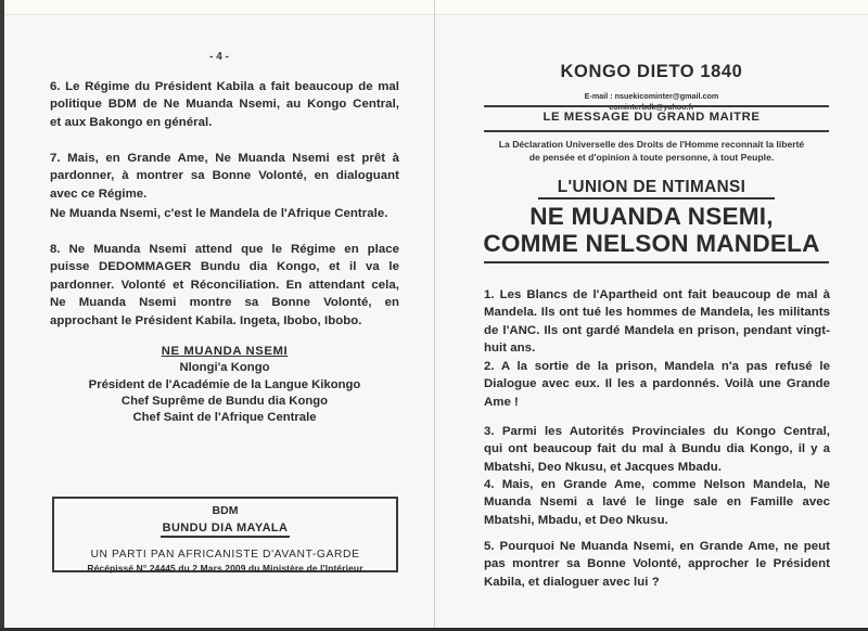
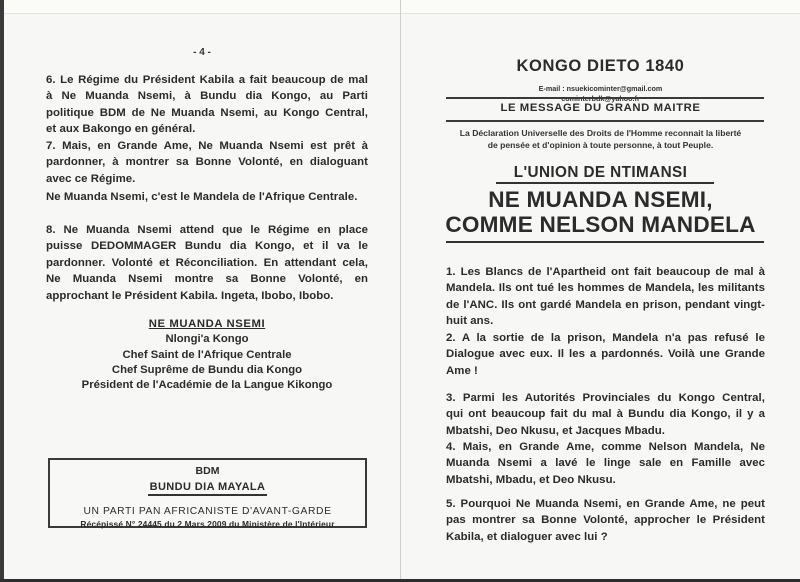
  - 4 -
  6. Le Régime du Président Kabila a fait beaucoup de mal
+ à Ne Muanda Nsemi, à Bundu dia Kongo, au Parti
  politique BDM de Ne Muanda Nsemi, au Kongo Central,
  et aux Bakongo en général.
  7. Mais, en Grande Ame, Ne Muanda Nsemi est prêt à
  pardonner, à montrer sa Bonne Volonté, en dialoguant
  avec ce Régime.
  Ne Muanda Nsemi, c'est le Mandela de l'Afrique Centrale.
  8. Ne Muanda Nsemi attend que le Régime en place
  puisse DEDOMMAGER Bundu dia Kongo, et il va le
  pardonner. Volonté et Réconciliation. En attendant cela,
  Ne Muanda Nsemi montre sa Bonne Volonté, en
  approchant le Président Kabila. Ingeta, Ibobo, Ibobo.
  NE MUANDA NSEMI
  Nlongi'a Kongo
- Président de l'Académie de la Langue Kikongo
+ Chef Saint de l'Afrique Centrale
  Chef Suprême de Bundu dia Kongo
- Chef Saint de l'Afrique Centrale
+ Président de l'Académie de la Langue Kikongo
  BDM
  BUNDU DIA MAYALA
  UN PARTI PAN AFRICANISTE D'AVANT-GARDE
  Récépissé N° 24445 du 2 Mars 2009 du Ministère de l'Intérieur
  KONGO DIETO 1840
  E-mail : nsuekicominter@gmail.com
  LE MESSAGE DU GRAND MAITRE
  La Déclaration Universelle des Droits de l'Homme reconnait la liberté
  de pensée et d'opinion à toute personne, à tout Peuple.
  L'UNION DE NTIMANSI
  NE MUANDA NSEMI,
  COMME NELSON MANDELA
  1. Les Blancs de l'Apartheid ont fait beaucoup de mal à
  Mandela. Ils ont tué les hommes de Mandela, les militants
  de l'ANC. Ils ont gardé Mandela en prison, pendant vingt-
  huit ans.
  2. A la sortie de la prison, Mandela n'a pas refusé le
  Dialogue avec eux. Il les a pardonnés. Voilà une Grande
  Ame !
  3. Parmi les Autorités Provinciales du Kongo Central,
  qui ont beaucoup fait du mal à Bundu dia Kongo, il y a
  Mbatshi, Deo Nkusu, et Jacques Mbadu.
  4. Mais, en Grande Ame, comme Nelson Mandela, Ne
  Muanda Nsemi a lavé le linge sale en Famille avec
  Mbatshi, Mbadu, et Deo Nkusu.
  5. Pourquoi Ne Muanda Nsemi, en Grande Ame, ne peut
  pas montrer sa Bonne Volonté, approcher le Président
  Kabila, et dialoguer avec lui ?
